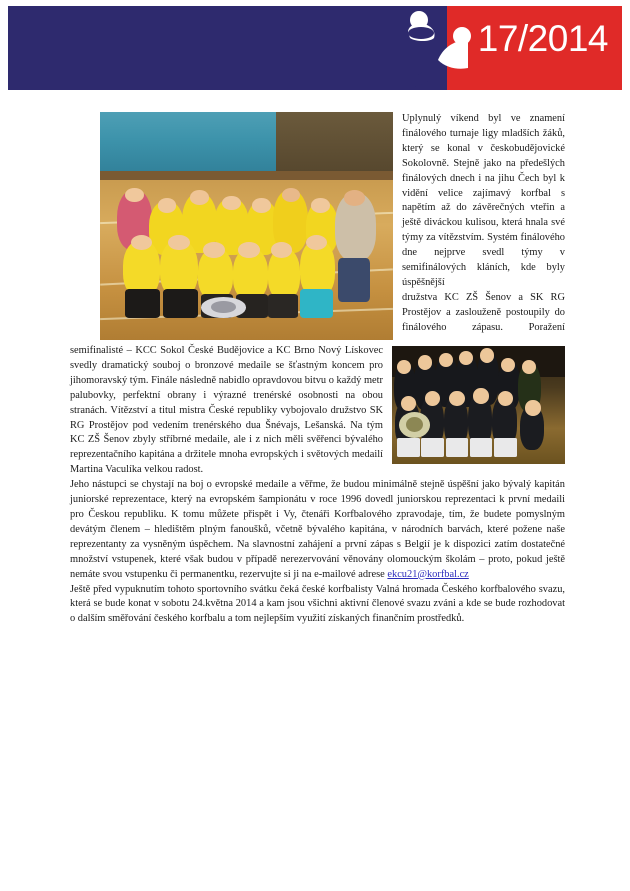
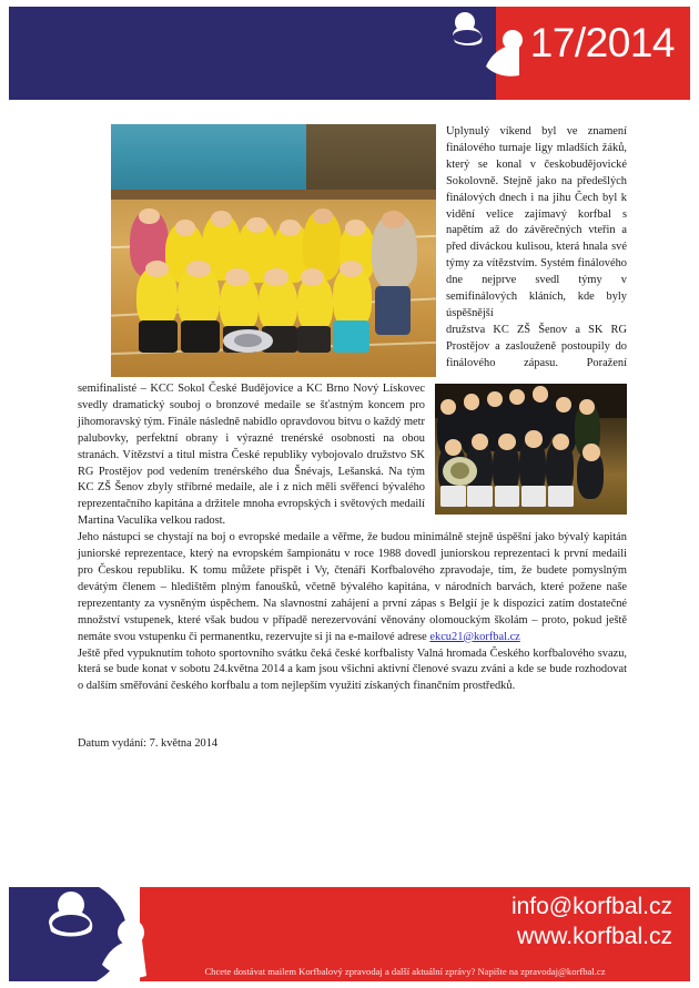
  17/2014
- Uplynulý víkend byl ve znamení finálového turnaje ligy mladších žáků, který se konal v českobudějovické Sokolovně. Stejně jako na předešlých finálových dnech i na jihu Čech byl k vidění velice zajímavý korfbal s napětím až do závěrečných vteřin a ještě diváckou kulisou, která hnala své týmy za vítězstvím. Systém finálového dne nejprve svedl týmy v semifinálových kláních, kde byly úspěšnější
+ Uplynulý víkend byl ve znamení finálového turnaje ligy mladších žáků, který se konal v českobudějovické Sokolovně. Stejně jako na předešlých finálových dnech i na jihu Čech byl k vidění velice zajímavý korfbal s napětím až do závěrečných vteřin a před diváckou kulisou, která hnala své týmy za vítězstvím. Systém finálového dne nejprve svedl týmy v semifinálových kláních, kde byly úspěšnější
  družstva KC ZŠ Šenov a SK RG Prostějov a zaslouženě postoupily do finálového zápasu. Poražení semifinalisté – KCC Sokol České Budějovice a KC Brno Nový Lískovec svedly dramatický souboj o bronzové medaile se šťastným koncem pro jihomoravský tým. Finále následně nabidlo opravdovou bitvu o každý metr palubovky, perfektní obrany i výrazné trenérské osobnosti na obou stranách. Vítězství a titul mistra České republiky vybojovalo družstvo SK RG Prostějov pod vedením trenérského dua Šnévajs, Lešanská. Na tým KC ZŠ Šenov zbyly stříbrné medaile, ale i z nich měli svěřenci bývalého reprezentačního kapitána a držitele mnoha evropských i světových medailí Martina Vaculíka velkou radost.
- Jeho nástupci se chystají na boj o evropské medaile a věřme, že budou minimálně stejně úspěšní jako bývalý kapitán juniorské reprezentace, který na evropském šampionátu v roce 1996 dovedl juniorskou reprezentaci k první medaili pro Českou republiku. K tomu můžete přispět i Vy, čtenáři Korfbalového zpravodaje, tím, že budete pomyslným devátým členem – hledištěm plným fanoušků, včetně bývalého kapitána, v národních barvách, které požene naše reprezentanty za vysněným úspěchem. Na slavnostní zahájení a první zápas s Belgií je k dispozici zatím dostatečné množství vstupenek, které však budou v případě nerezervování věnovány olomouckým školám – proto, pokud ještě nemáte svou vstupenku či permanentku, rezervujte si ji na e-mailové adrese ekcu21@korfbal.cz
+ Jeho nástupci se chystají na boj o evropské medaile a věřme, že budou minimálně stejně úspěšní jako bývalý kapitán juniorské reprezentace, který na evropském šampionátu v roce 1988 dovedl juniorskou reprezentaci k první medaili pro Českou republiku. K tomu můžete přispět i Vy, čtenáři Korfbalového zpravodaje, tím, že budete pomyslným devátým členem – hledištěm plným fanoušků, včetně bývalého kapitána, v národních barvách, které požene naše reprezentanty za vysněným úspěchem. Na slavnostní zahájení a první zápas s Belgií je k dispozici zatím dostatečné množství vstupenek, které však budou v případě nerezervování věnovány olomouckým školám – proto, pokud ještě nemáte svou vstupenku či permanentku, rezervujte si ji na e-mailové adrese ekcu21@korfbal.cz
  Ještě před vypuknutím tohoto sportovního svátku čeká české korfbalisty Valná hromada Českého korfbalového svazu, která se bude konat v sobotu 24.května 2014 a kam jsou všichni aktivní členové svazu zváni a kde se bude rozhodovat o dalším směřování českého korfbalu a tom nejlepším využití získaných finančním prostředků.
+ Datum vydání: 7. května 2014
+ info@korfbal.cz
+ www.korfbal.cz
+ Chcete dostávat mailem Korfbalový zpravodaj a další aktuální zprávy? Napište na zpravodaj@korfbal.cz
